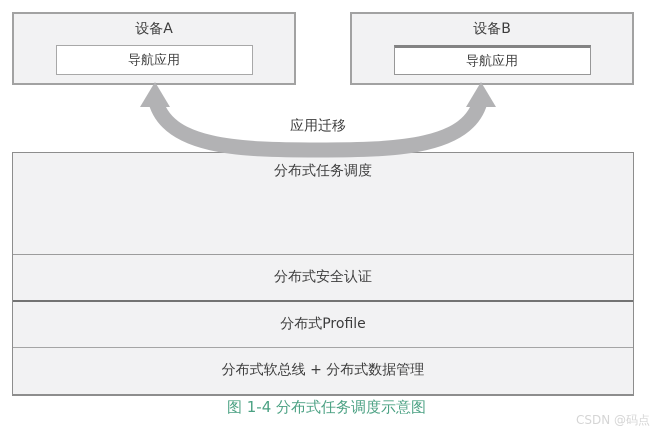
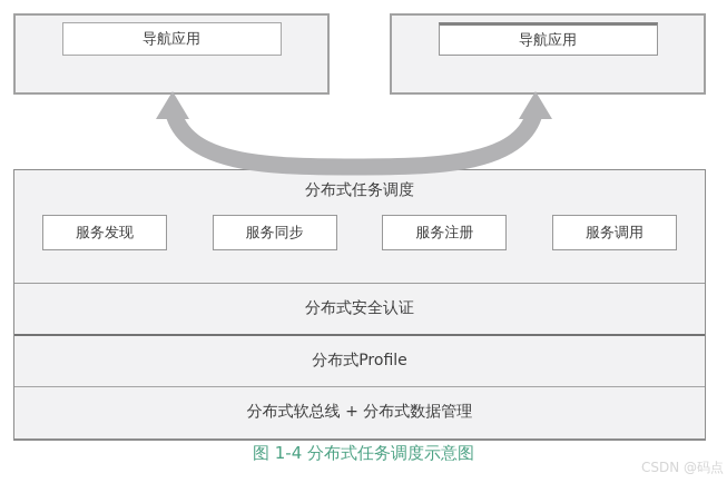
- 设备A
  导航应用
- 设备B
  导航应用
  分布式任务调度
+ 服务发现
+ 服务同步
+ 服务注册
+ 服务调用
  分布式安全认证
  分布式Profile
  分布式软总线 + 分布式数据管理
- 应用迁移
  图 1-4 分布式任务调度示意图
  CSDN @码点
